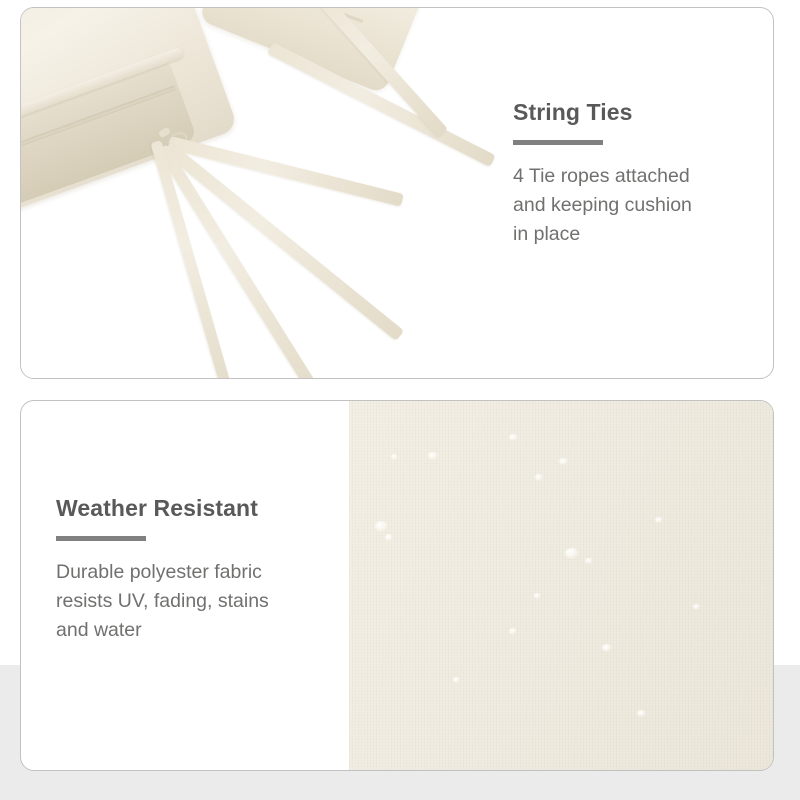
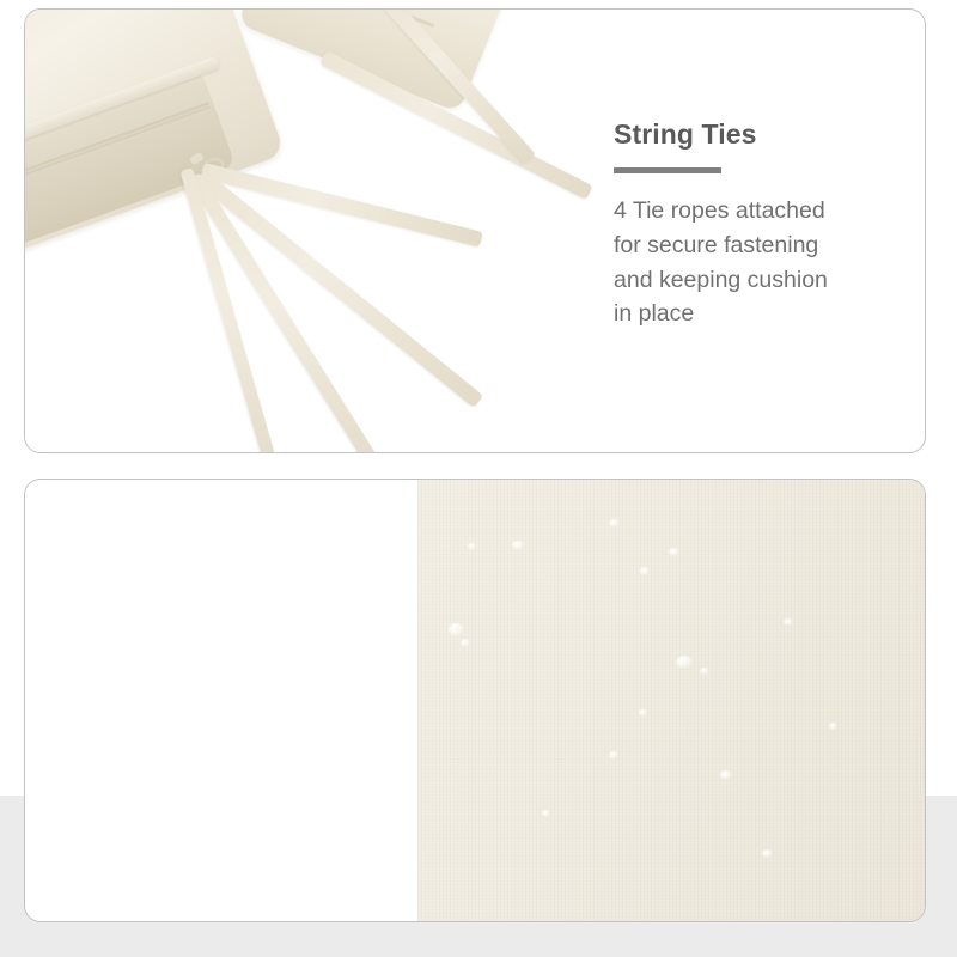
  String Ties
  4 Tie ropes attached
+ for secure fastening
  and keeping cushion
  in place
- Weather Resistant
- Durable polyester fabric
- resists UV, fading, stains
- and water
